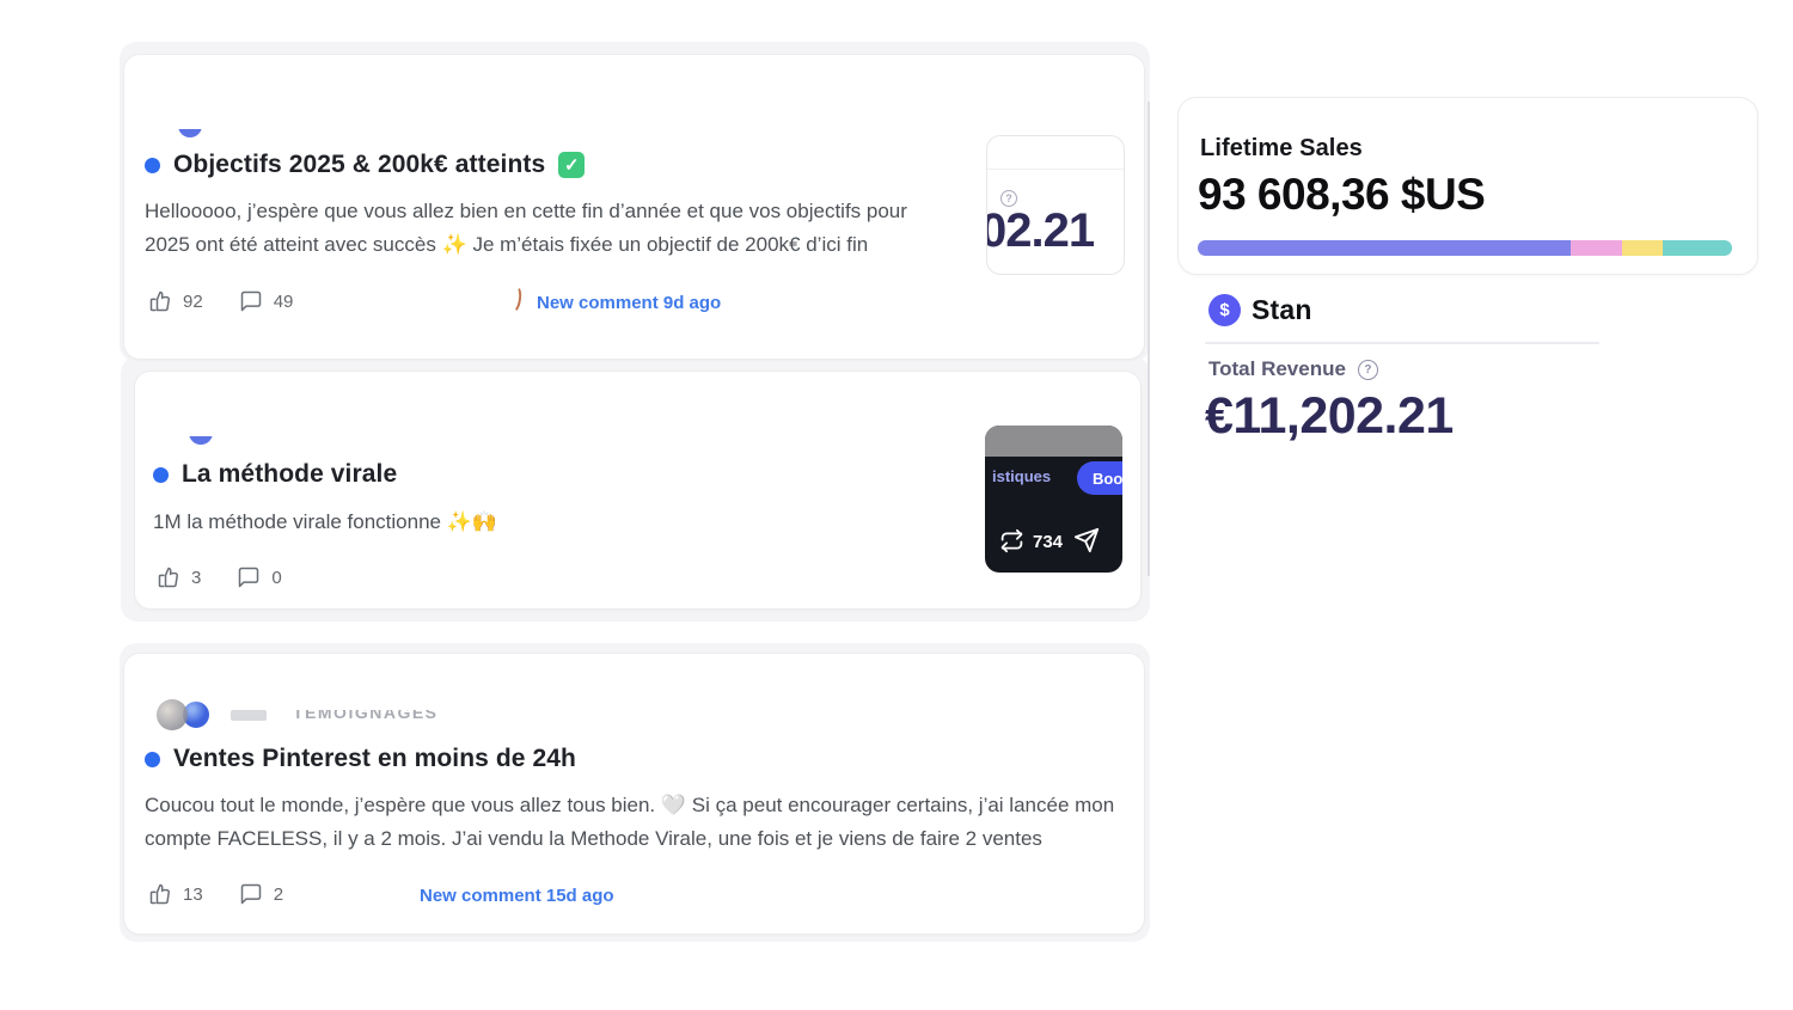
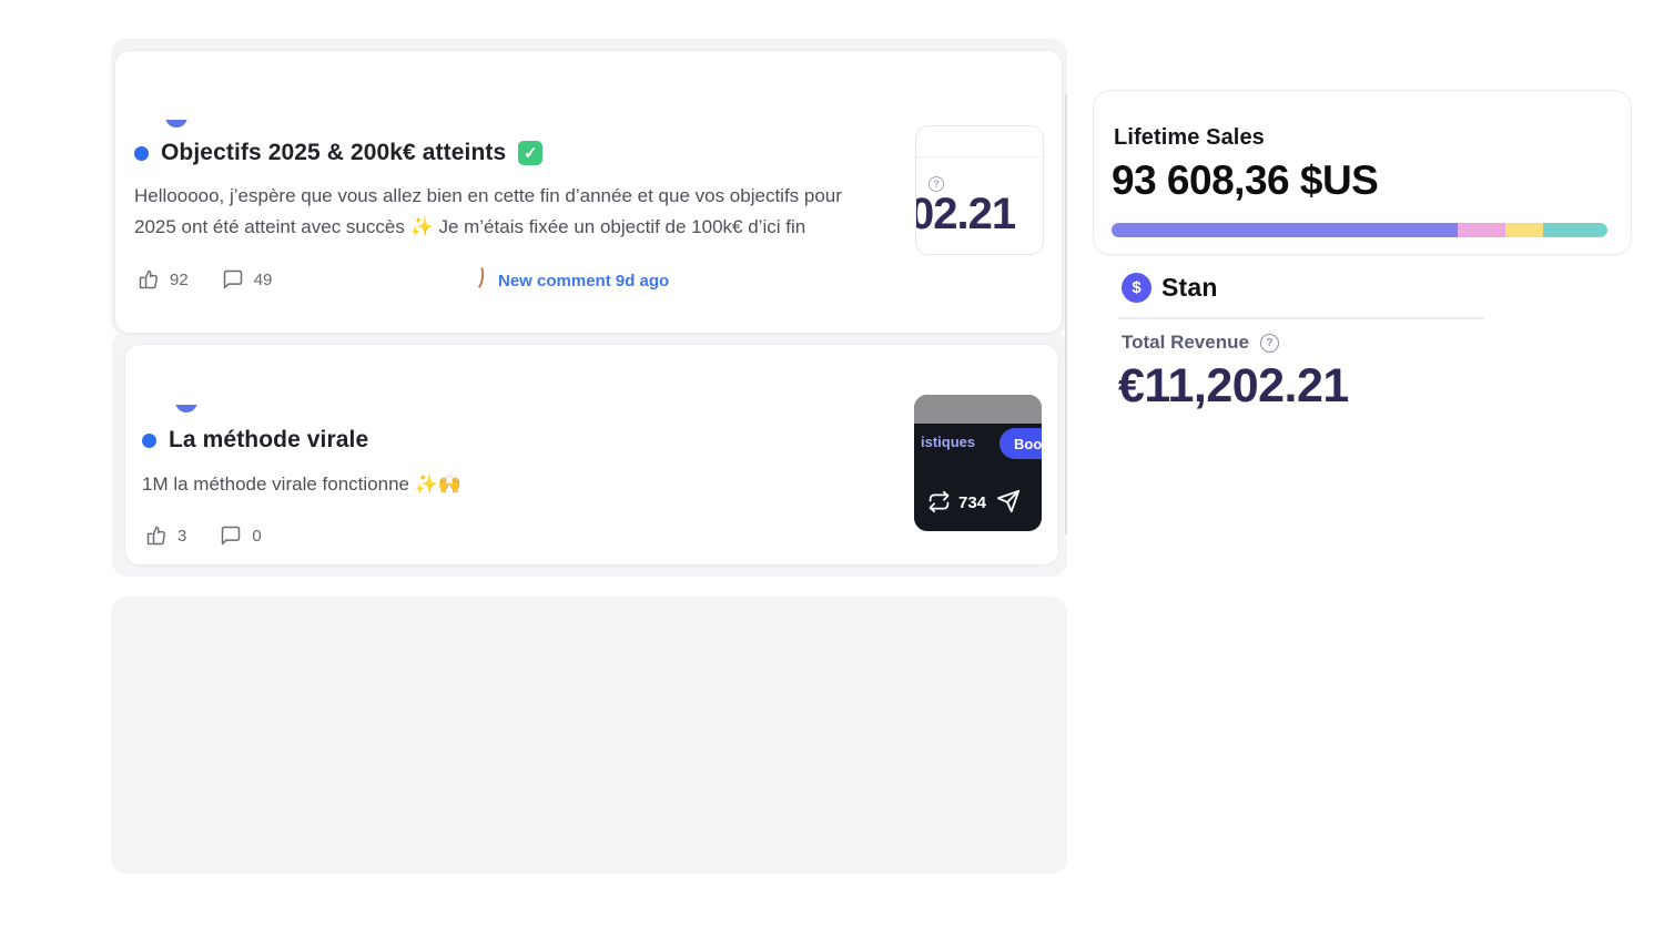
  Objectifs 2025 & 200k€ atteints
  ✓
- Hellooooo, j’espère que vous allez bien en cette fin d’année et que vos objectifs pour 2025 ont été atteint avec succès ✨ Je m’étais fixée un objectif de 200k€ d’ici fin
+ Hellooooo, j’espère que vous allez bien en cette fin d’année et que vos objectifs pour 2025 ont été atteint avec succès ✨ Je m’étais fixée un objectif de 100k€ d’ici fin
  92
  49
  New comment 9d ago
  ?
  02.21
  La méthode virale
  1M la méthode virale fonctionne ✨🙌
  3
  0
  istiques
  Boo
  734
- TEMOIGNAGES
- Ventes Pinterest en moins de 24h
- Coucou tout le monde, j’espère que vous allez tous bien. 🤍 Si ça peut encourager certains, j’ai lancée mon compte FACELESS, il y a 2 mois. J’ai vendu la Methode Virale, une fois et je viens de faire 2 ventes
- 13
- 2
- New comment 15d ago
  Lifetime Sales
  93 608,36 $US
  $
  Stan
  Total Revenue
  ?
  €11,202.21
